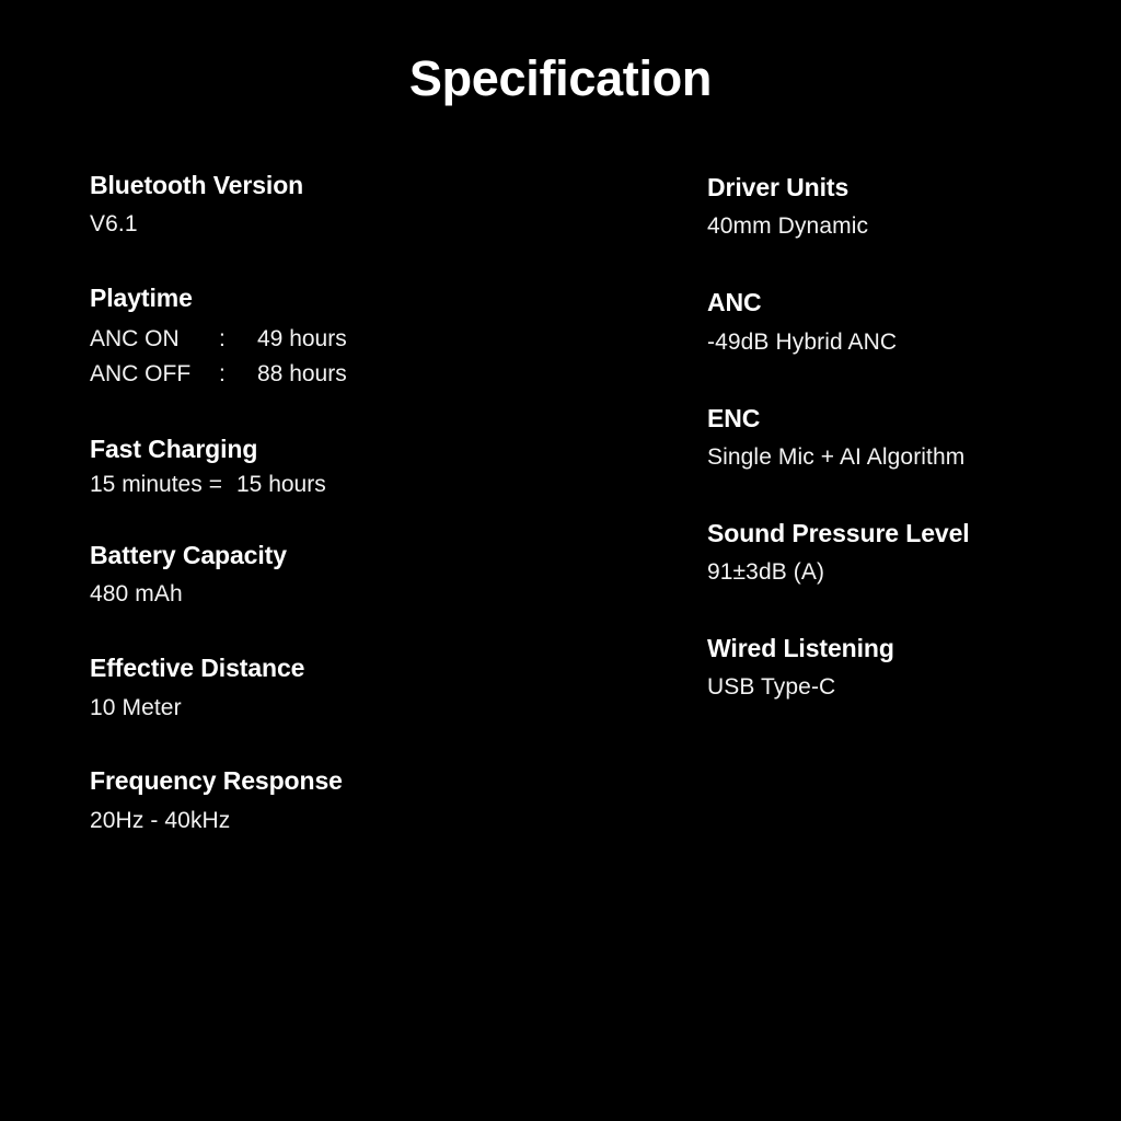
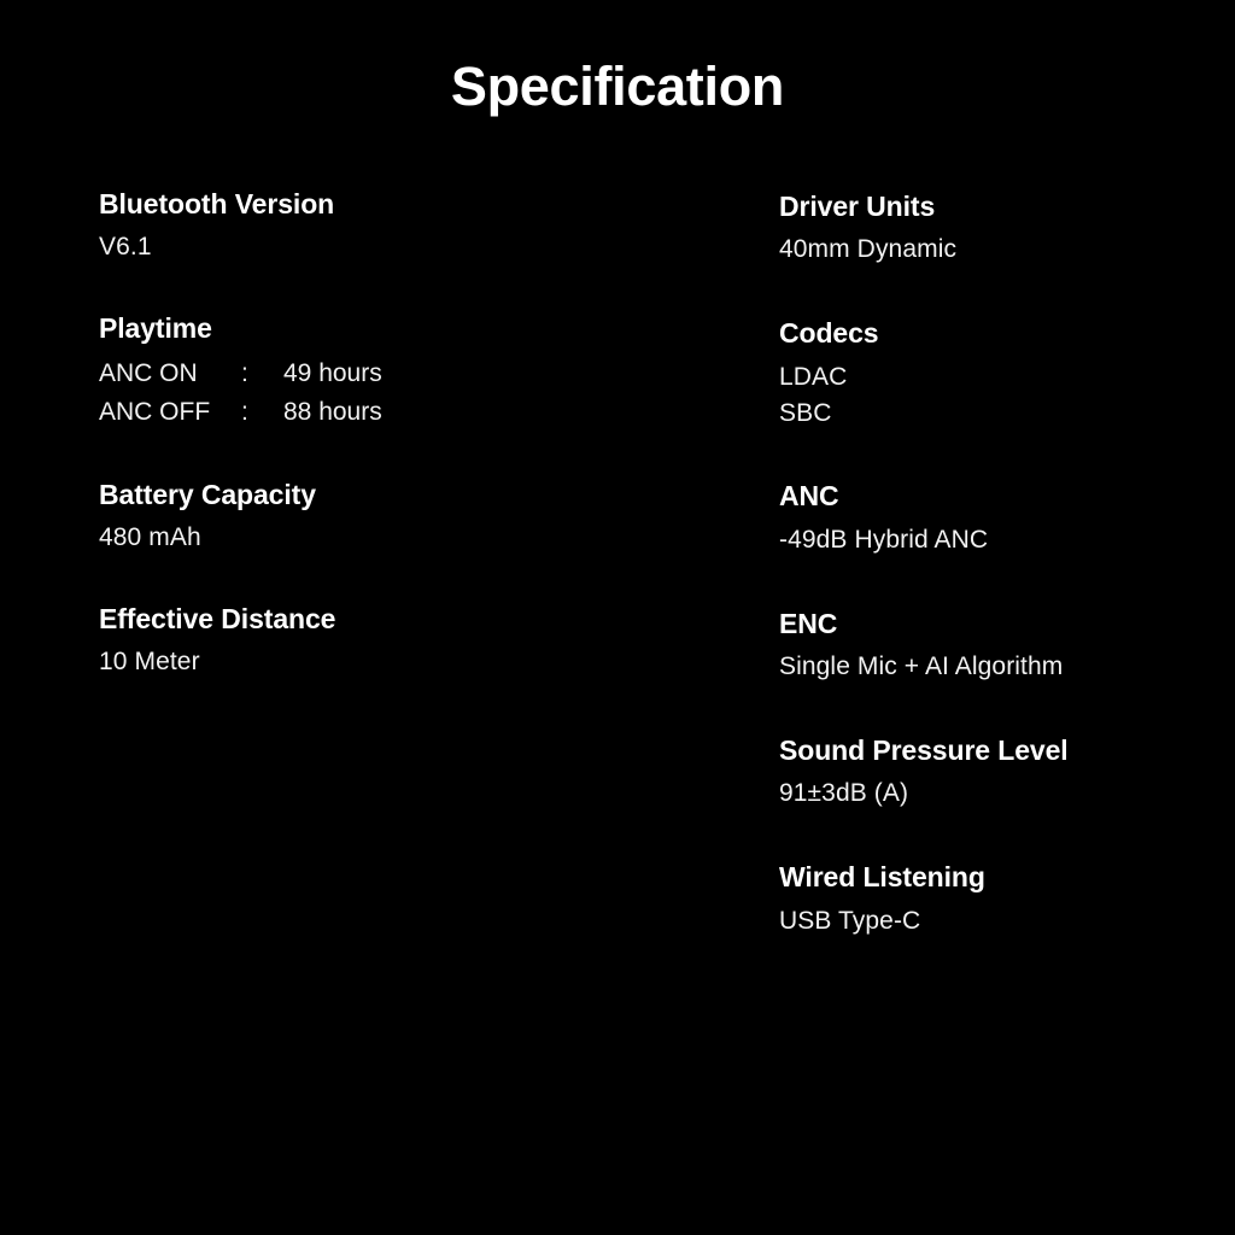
  Specification
  Bluetooth Version
  V6.1
  Playtime
  ANC ON
  :
  49 hours
  ANC OFF
  :
  88 hours
- Fast Charging
- 15 minutes
- =
- 15 hours
  Battery Capacity
  480 mAh
  Effective Distance
  10 Meter
- Frequency Response
- 20Hz - 40kHz
  Driver Units
  40mm Dynamic
+ Codecs
+ LDAC
+ SBC
  ANC
  -49dB Hybrid ANC
  ENC
  Single Mic + AI Algorithm
  Sound Pressure Level
  91±3dB (A)
  Wired Listening
  USB Type-C
